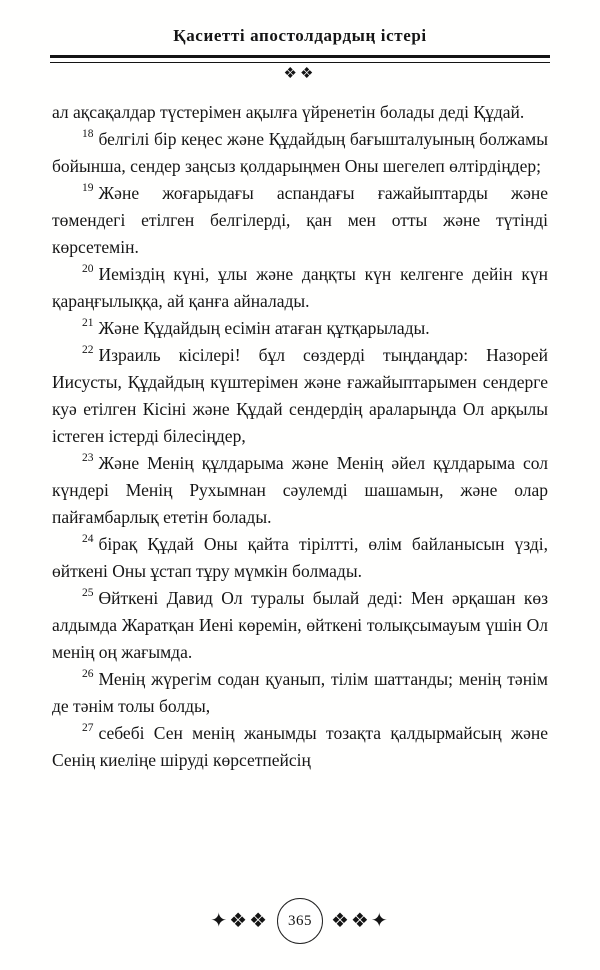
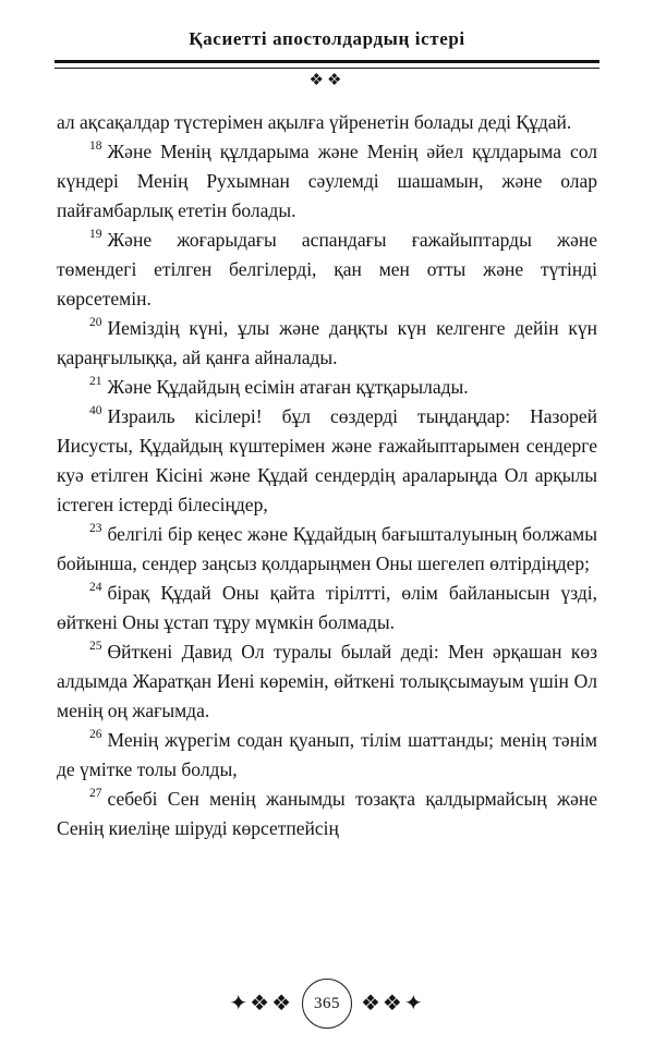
  Қасиетті апостолдардың істері
  ❖❖
  ал ақсақалдар түстерімен ақылға үйренетін болады деді Құдай.
- 18 белгілі бір кеңес және Құдайдың бағышталуының болжамы бойынша, сендер заңсыз қолдарыңмен Оны шегелеп өлтірдіңдер;
+ 18 Және Менің құлдарыма және Менің әйел құлдарыма сол күндері Менің Рухымнан сәулемді шашамын, және олар пайғамбарлық ететін болады.
  19 Және жоғарыдағы аспандағы ғажайыптарды және төмендегі етілген белгілерді, қан мен отты және түтінді көрсетемін.
  20 Иеміздің күні, ұлы және даңқты күн келгенге дейін күн қараңғылыққа, ай қанға айналады.
  21 Және Құдайдың есімін атаған құтқарылады.
- 22 Израиль кісілері! бұл сөздерді тыңдаңдар: Назорей Иисусты, Құдайдың күштерімен және ғажайыптарымен сендерге куә етілген Кісіні және Құдай сендердің араларыңда Ол арқылы істеген істерді білесіңдер,
+ 40 Израиль кісілері! бұл сөздерді тыңдаңдар: Назорей Иисусты, Құдайдың күштерімен және ғажайыптарымен сендерге куә етілген Кісіні және Құдай сендердің араларыңда Ол арқылы істеген істерді білесіңдер,
- 23 Және Менің құлдарыма және Менің әйел құлдарыма сол күндері Менің Рухымнан сәулемді шашамын, және олар пайғамбарлық ететін болады.
+ 23 белгілі бір кеңес және Құдайдың бағышталуының болжамы бойынша, сендер заңсыз қолдарыңмен Оны шегелеп өлтірдіңдер;
  24 бірақ Құдай Оны қайта тірілтті, өлім байланысын үзді, өйткені Оны ұстап тұру мүмкін болмады.
  25 Өйткені Давид Ол туралы былай деді: Мен әрқашан көз алдымда Жаратқан Иені көремін, өйткені толықсымауым үшін Ол менің оң жағымда.
- 26 Менің жүрегім содан қуанып, тілім шаттанды; менің тәнім де тәнім толы болды,
+ 26 Менің жүрегім содан қуанып, тілім шаттанды; менің тәнім де үмітке толы болды,
  27 себебі Сен менің жанымды тозақта қалдырмайсың және Сенің киеліңе шіруді көрсетпейсің
  ✦❖❖
  365
  ❖❖✦
